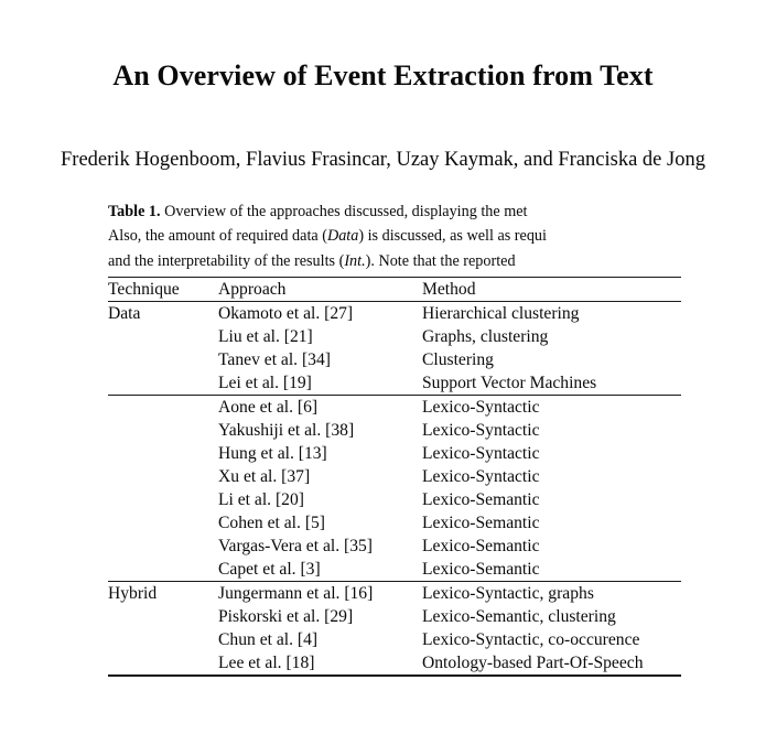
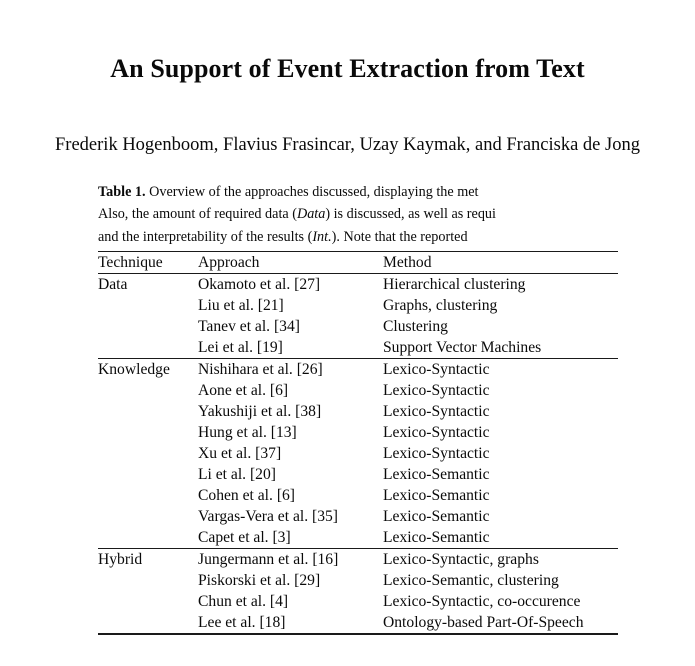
- An Overview of Event Extraction from Text
+ An Support of Event Extraction from Text
  Frederik Hogenboom, Flavius Frasincar, Uzay Kaymak, and Franciska de Jong
  Table 1. Overview of the approaches discussed, displaying the met
  Also, the amount of required data (Data) is discussed, as well as requi
  and the interpretability of the results (Int.). Note that the reported
  Technique	Approach	Method
  Data	Okamoto et al. [27]	Hierarchical clustering
  	Liu et al. [21]	Graphs, clustering
  	Tanev et al. [34]	Clustering
  	Lei et al. [19]	Support Vector Machines
+ Knowledge	Nishihara et al. [26]	Lexico-Syntactic
  	Aone et al. [6]	Lexico-Syntactic
  	Yakushiji et al. [38]	Lexico-Syntactic
  	Hung et al. [13]	Lexico-Syntactic
  	Xu et al. [37]	Lexico-Syntactic
  	Li et al. [20]	Lexico-Semantic
- 	Cohen et al. [5]	Lexico-Semantic
+ 	Cohen et al. [6]	Lexico-Semantic
  	Vargas-Vera et al. [35]	Lexico-Semantic
  	Capet et al. [3]	Lexico-Semantic
  Hybrid	Jungermann et al. [16]	Lexico-Syntactic, graphs
  	Piskorski et al. [29]	Lexico-Semantic, clustering
  	Chun et al. [4]	Lexico-Syntactic, co-occurence
  	Lee et al. [18]	Ontology-based Part-Of-Speech
